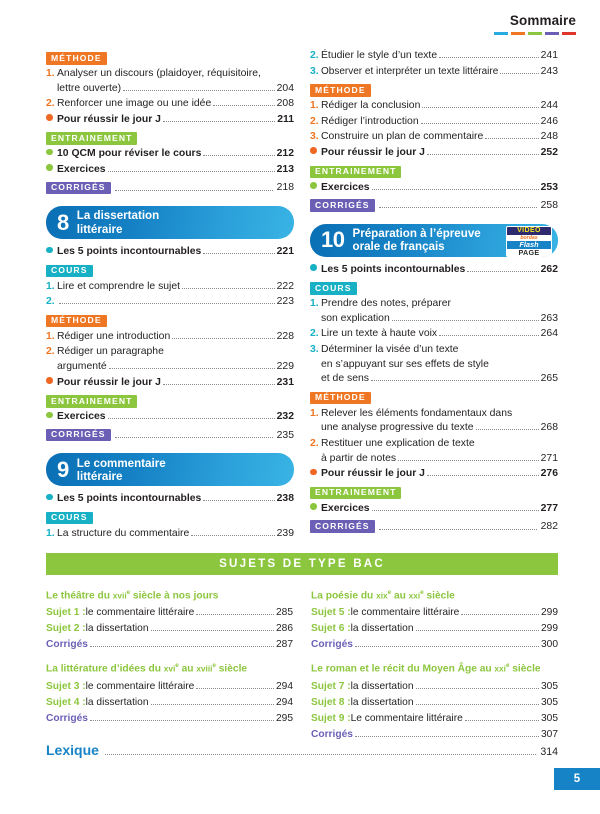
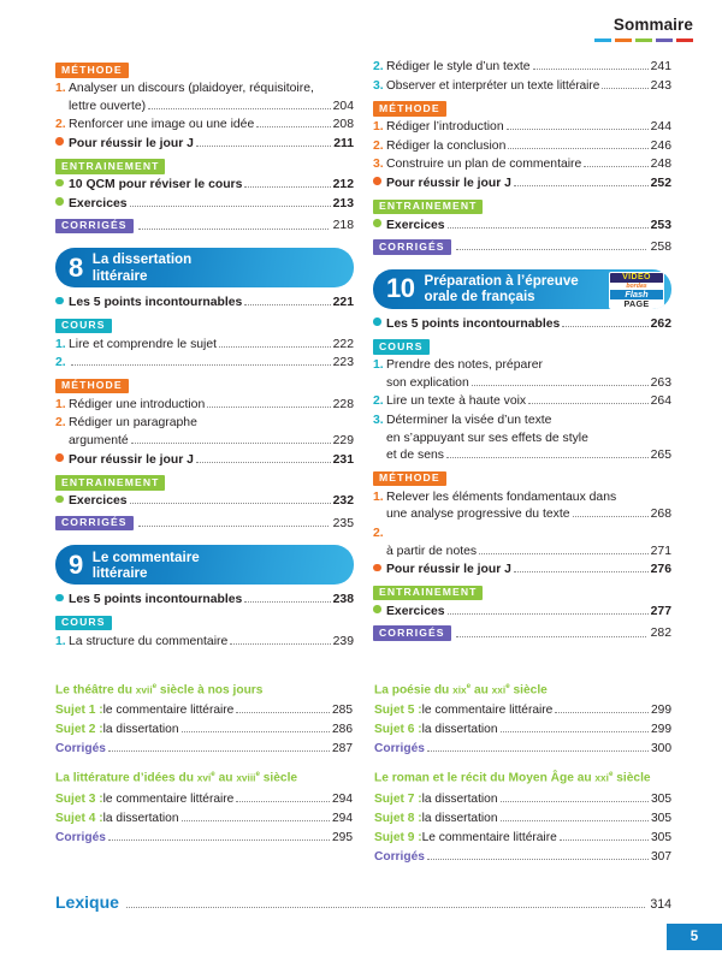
  Sommaire
  MÉTHODE
  1.
  Analyser un discours (plaidoyer, réquisitoire,
  lettre ouverte)
  204
  2.
  Renforcer une image ou une idée
  208
  Pour réussir le jour J
  211
  ENTRAINEMENT
  10 QCM pour réviser le cours
  212
  Exercices
  213
  CORRIGÉS
  218
  8
  La dissertation
  littéraire
  Les 5 points incontournables
  221
  COURS
  1.
  Lire et comprendre le sujet
  222
  2.
  223
  MÉTHODE
  1.
  Rédiger une introduction
  228
  2.
  Rédiger un paragraphe
  argumenté
  229
  Pour réussir le jour J
  231
  ENTRAINEMENT
  Exercices
  232
  CORRIGÉS
  235
  9
  Le commentaire
  littéraire
  Les 5 points incontournables
  238
  COURS
  1.
  La structure du commentaire
  239
  2.
- Étudier le style d’un texte
+ Rédiger le style d’un texte
  241
  3.
  Observer et interpréter un texte littéraire
  243
  MÉTHODE
  1.
- Rédiger la conclusion
+ Rédiger l’introduction
  244
  2.
- Rédiger l’introduction
+ Rédiger la conclusion
  246
  3.
  Construire un plan de commentaire
  248
  Pour réussir le jour J
  252
  ENTRAINEMENT
  Exercices
  253
  CORRIGÉS
  258
  10
  Préparation à l’épreuve
  orale de français
  Flash
  PAGE
  Les 5 points incontournables
  262
  COURS
  1.
  Prendre des notes, préparer
  son explication
  263
  2.
  Lire un texte à haute voix
  264
  3.
  Déterminer la visée d’un texte
  en s’appuyant sur ses effets de style
  et de sens
  265
  MÉTHODE
  1.
  Relever les éléments fondamentaux dans
  une analyse progressive du texte
  268
  2.
- Restituer une explication de texte
  à partir de notes
  271
  Pour réussir le jour J
  276
  ENTRAINEMENT
  Exercices
  277
  CORRIGÉS
  282
- SUJETS DE TYPE BAC
  Le théâtre du xvii siècle à nos jours
  Sujet 1 :
  le commentaire littéraire
  285
  Sujet 2 :
  la dissertation
  286
  Corrigés
  287
  La littérature d’idées du xvi au xviii siècle
  Sujet 3 :
  le commentaire littéraire
  294
  Sujet 4 :
  la dissertation
  294
  Corrigés
  295
  La poésie du xix au xxi siècle
  Sujet 5 :
  le commentaire littéraire
  299
  Sujet 6 :
  la dissertation
  299
  Corrigés
  300
  Le roman et le récit du Moyen Âge au xxi siècle
  Sujet 7 :
  la dissertation
  305
  Sujet 8 :
  la dissertation
  305
  Sujet 9 :
  Le commentaire littéraire
  305
  Corrigés
  307
  Lexique
  314
  5
